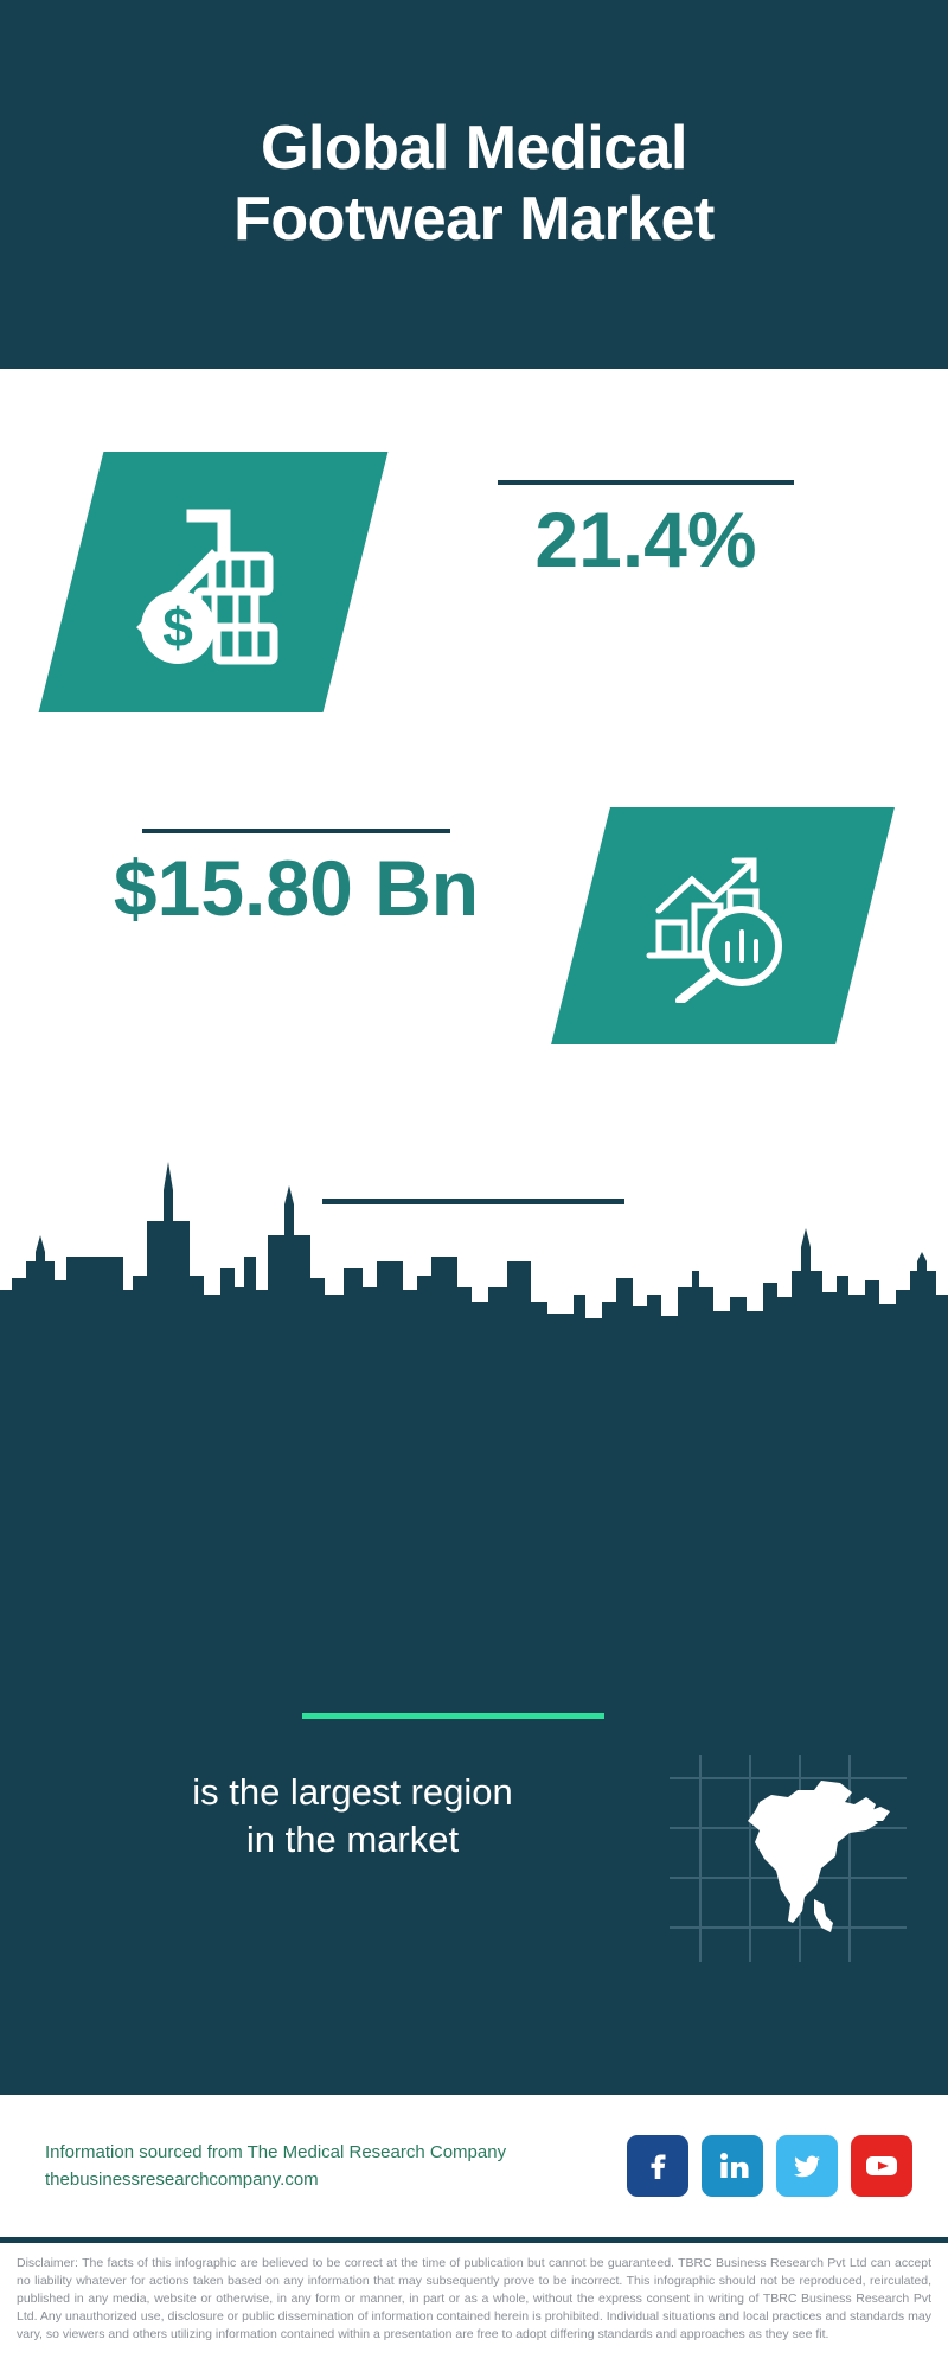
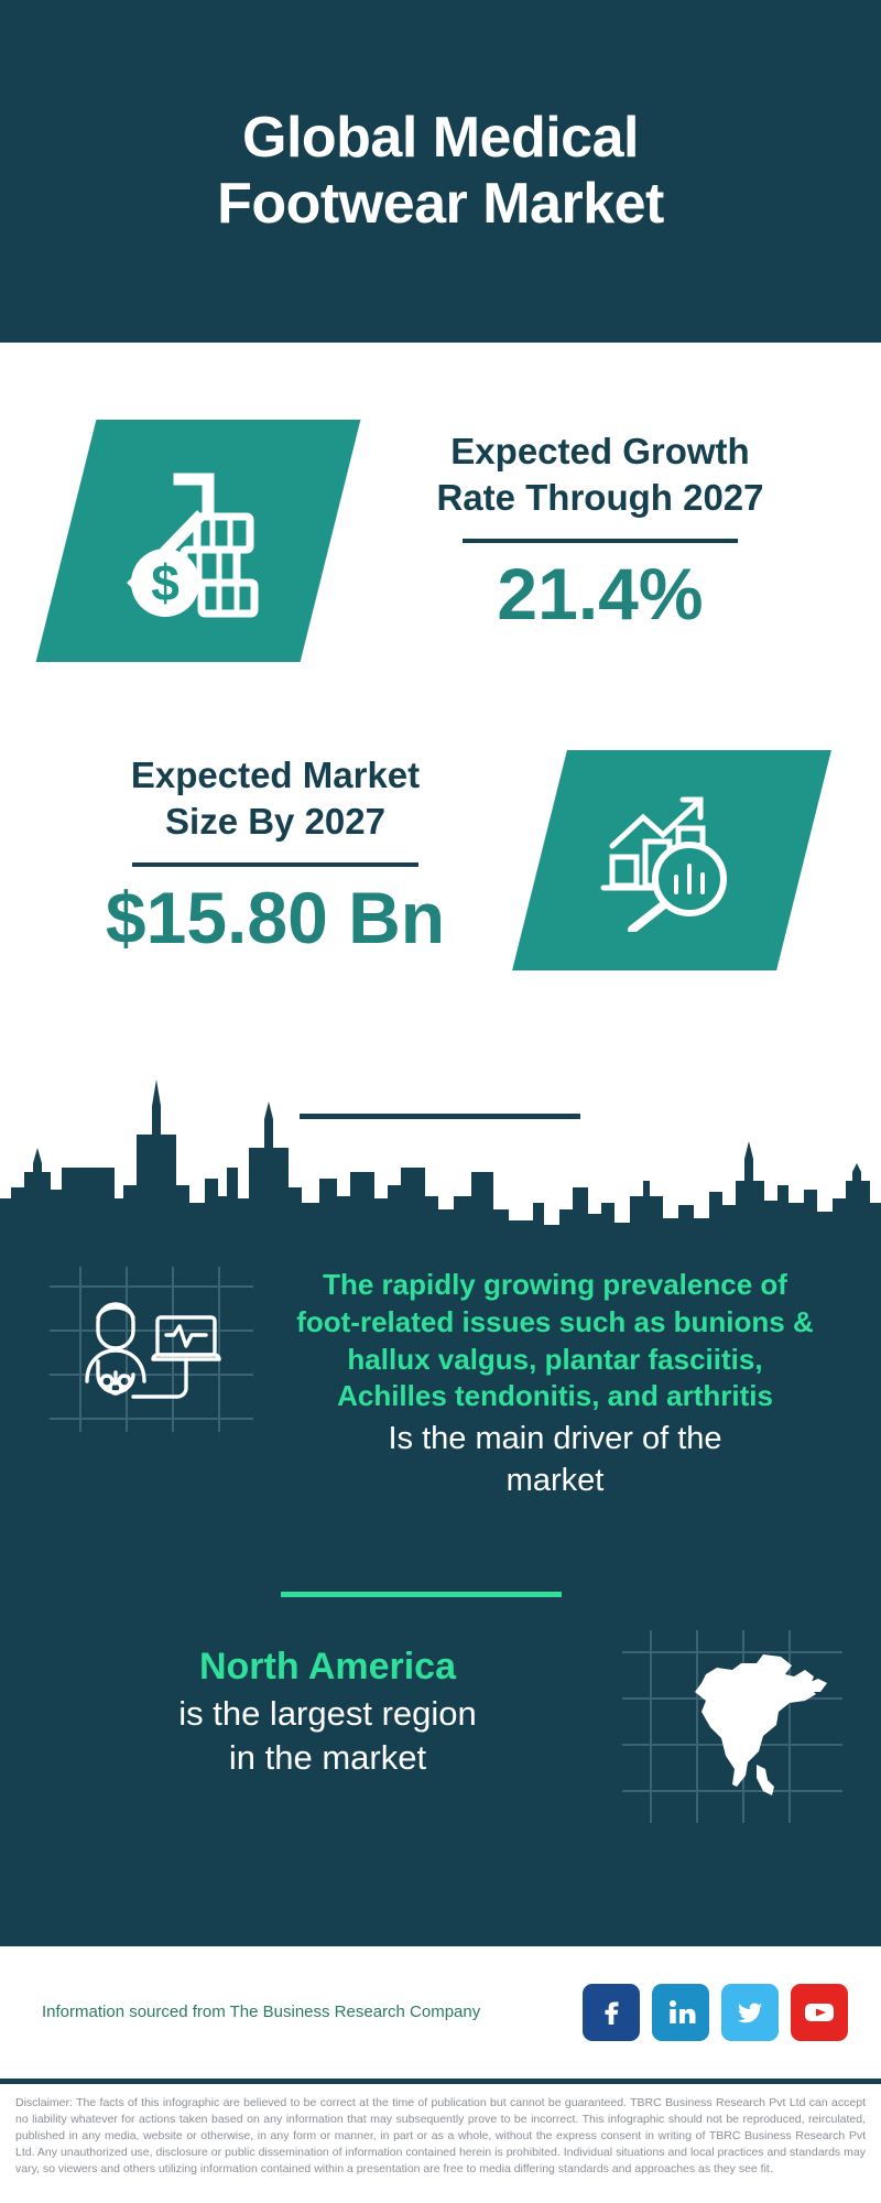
  Global Medical
  Footwear Market
+ Expected Growth
+ Rate Through 2027
  21.4%
+ Expected Market
+ Size By 2027
  $15.80 Bn
+ The rapidly growing prevalence of
+ foot-related issues such as bunions &
+ hallux valgus, plantar fasciitis,
+ Achilles tendonitis, and arthritis
+ Is the main driver of the
+ market
+ North America
  is the largest region
  in the market
- Information sourced from The Medical Research Company
+ Information sourced from The Business Research Company
- thebusinessresearchcompany.com
- Disclaimer: The facts of this infographic are believed to be correct at the time of publication but cannot be guaranteed. TBRC Business Research Pvt Ltd can accept no liability whatever for actions taken based on any information that may subsequently prove to be incorrect. This infographic should not be reproduced, reirculated, published in any media, website or otherwise, in any form or manner, in part or as a whole, without the express consent in writing of TBRC Business Research Pvt Ltd. Any unauthorized use, disclosure or public dissemination of information contained herein is prohibited. Individual situations and local practices and standards may vary, so viewers and others utilizing information contained within a presentation are free to adopt differing standards and approaches as they see fit.
+ Disclaimer: The facts of this infographic are believed to be correct at the time of publication but cannot be guaranteed. TBRC Business Research Pvt Ltd can accept no liability whatever for actions taken based on any information that may subsequently prove to be incorrect. This infographic should not be reproduced, reirculated, published in any media, website or otherwise, in any form or manner, in part or as a whole, without the express consent in writing of TBRC Business Research Pvt Ltd. Any unauthorized use, disclosure or public dissemination of information contained herein is prohibited. Individual situations and local practices and standards may vary, so viewers and others utilizing information contained within a presentation are free to media differing standards and approaches as they see fit.
